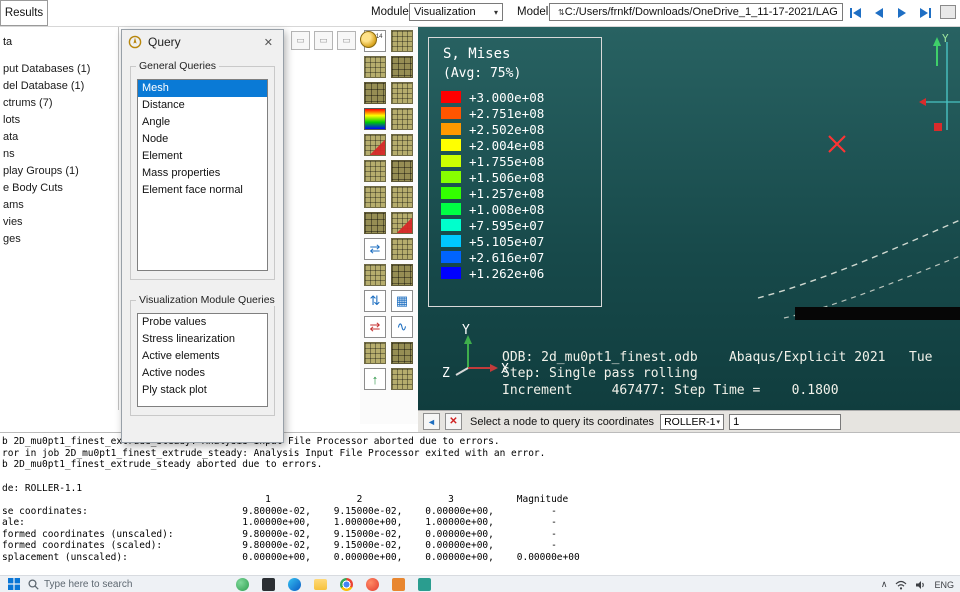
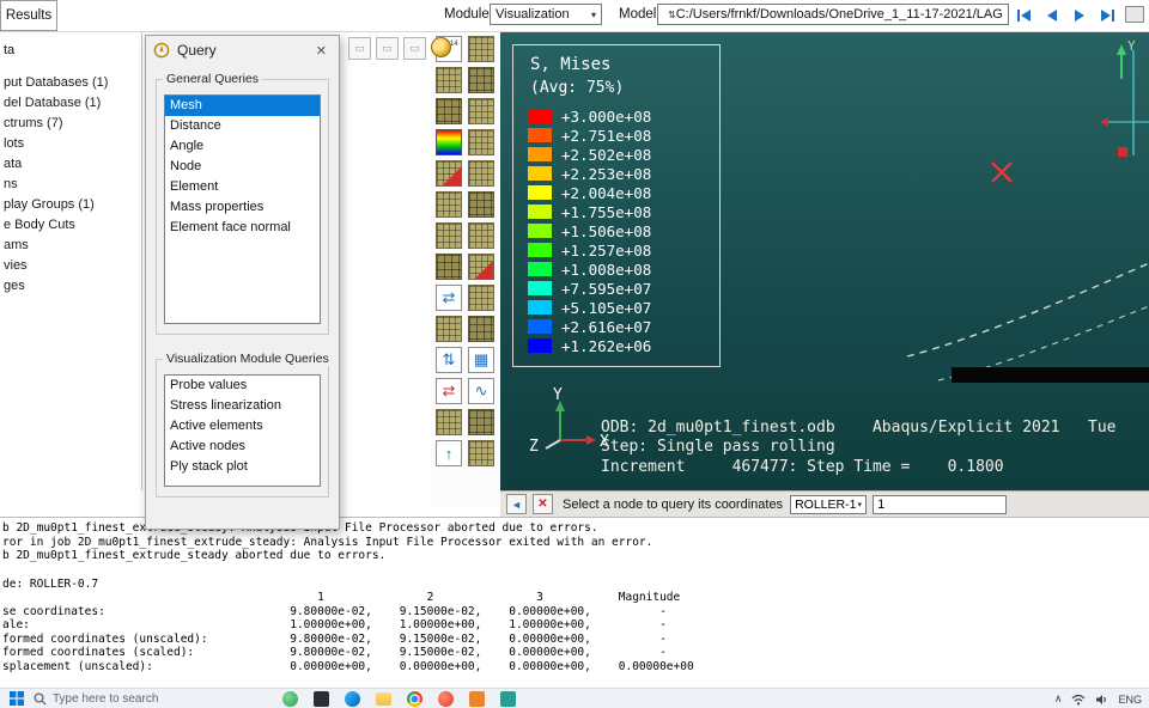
  Results
  Module
  Visualization
  ▾
  Model
  ⇅
  C:/Users/frnkf/Downloads/OneDrive_1_11-17-2021/LAG
  ta
  put Databases (1)
  del Database (1)
  ctrums (7)
  lots
  ata
  ns
  play Groups (1)
  e Body Cuts
  ams
  vies
  ges
  ▭
  ▭
  ▭
  ⇄
  ⇅
  ▦
  ⇄
  ∿
  ↑
  S, Mises
  (Avg: 75%)
  +3.000e+08
  +2.751e+08
  +2.502e+08
+ +2.253e+08
  +2.004e+08
  +1.755e+08
  +1.506e+08
  +1.257e+08
  +1.008e+08
  +7.595e+07
  +5.105e+07
  +2.616e+07
  +1.262e+06
  Y
  Y
  X
  Z
  ODB: 2d_mu0pt1_finest.odb Abaqus/Explicit 2021 Tue
  Step: Single pass rolling
  Increment 467477: Step Time = 0.1800
  ◄
  ✕
  Select a node to query its coordinates
  ROLLER-1
  1
  ror in job 2D_mu0pt1_finest_extrude_steady: Analysis Input File Processor exited with an error.
  b 2D_mu0pt1_finest_extrude_steady aborted due to errors.
- de: ROLLER-1.1
+ de: ROLLER-0.7
  1 2 3 Magnitude
  se coordinates: 9.80000e-02, 9.15000e-02, 0.00000e+00, -
  ale: 1.00000e+00, 1.00000e+00, 1.00000e+00, -
  formed coordinates (unscaled): 9.80000e-02, 9.15000e-02, 0.00000e+00, -
  formed coordinates (scaled): 9.80000e-02, 9.15000e-02, 0.00000e+00, -
  splacement (unscaled): 0.00000e+00, 0.00000e+00, 0.00000e+00, 0.00000e+00
  Type here to search
  ∧
  ENG
  Query
  ✕
  General Queries
  Mesh
  Distance
  Angle
  Node
  Element
  Mass properties
  Element face normal
  Visualization Module Queries
  Probe values
  Stress linearization
  Active elements
  Active nodes
  Ply stack plot
